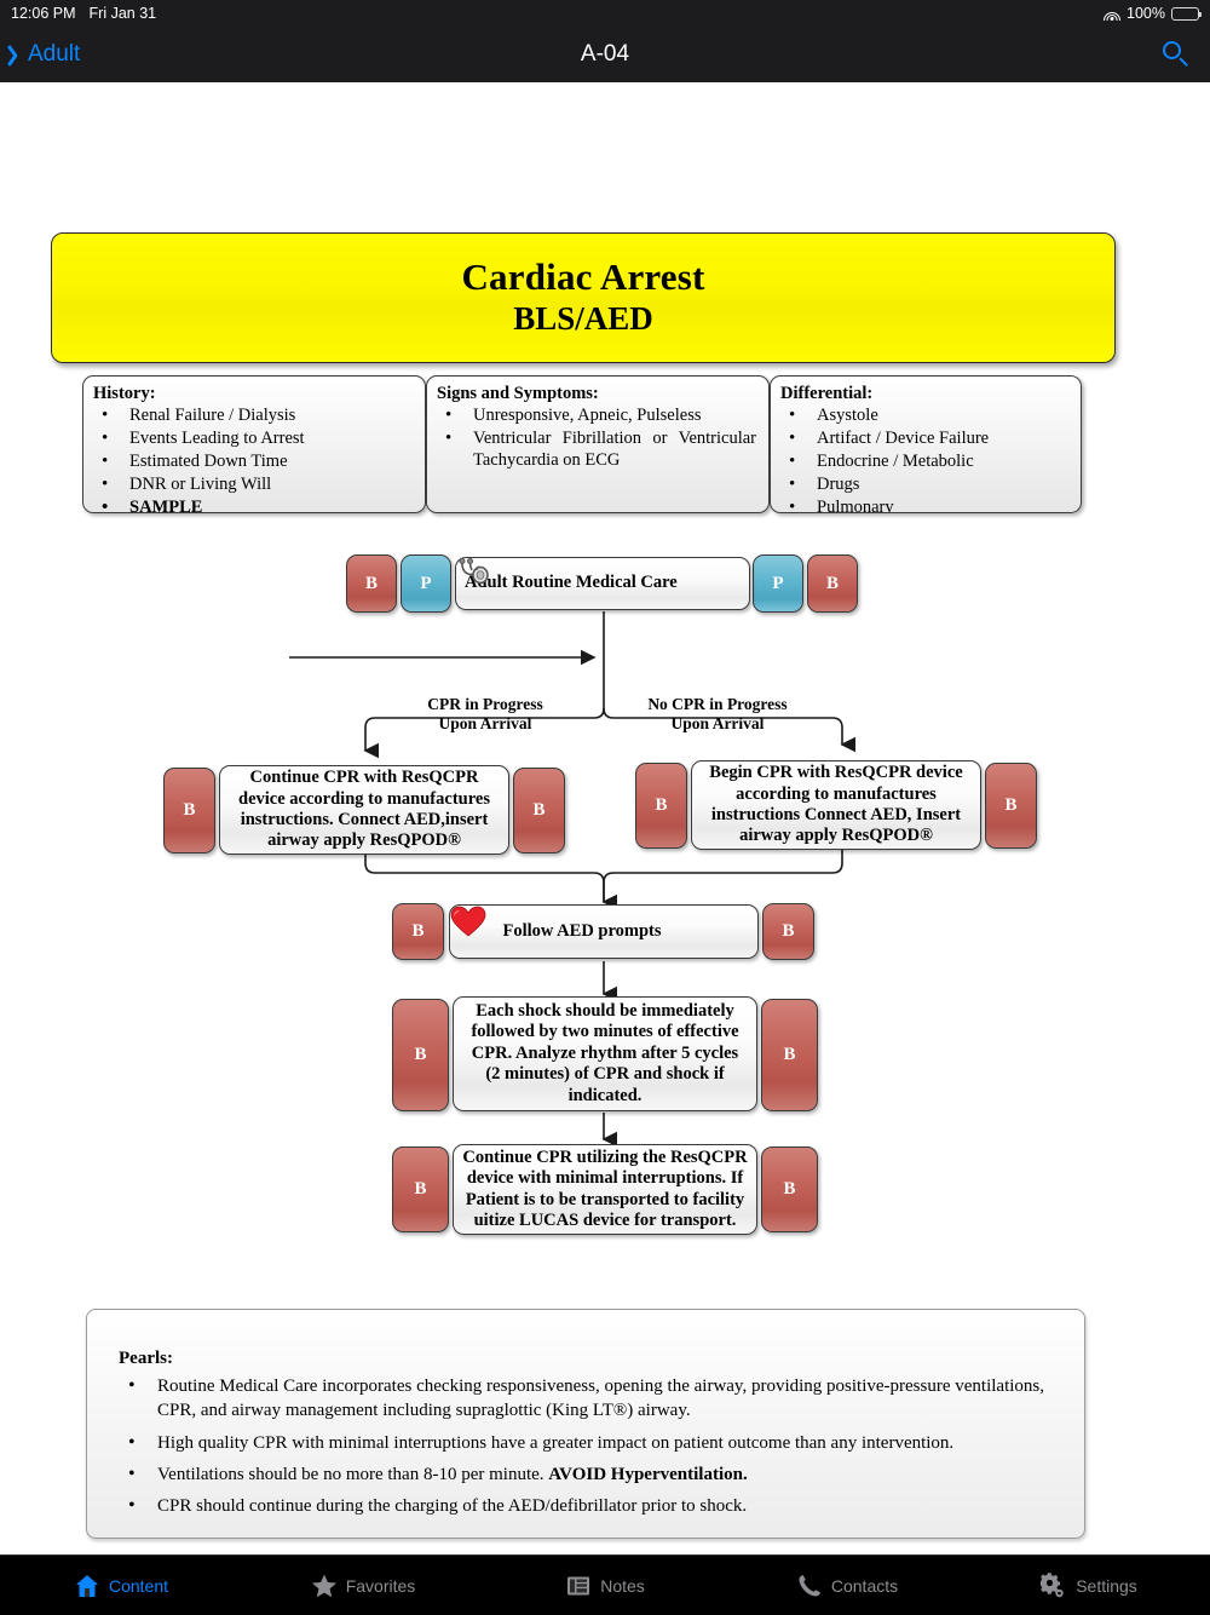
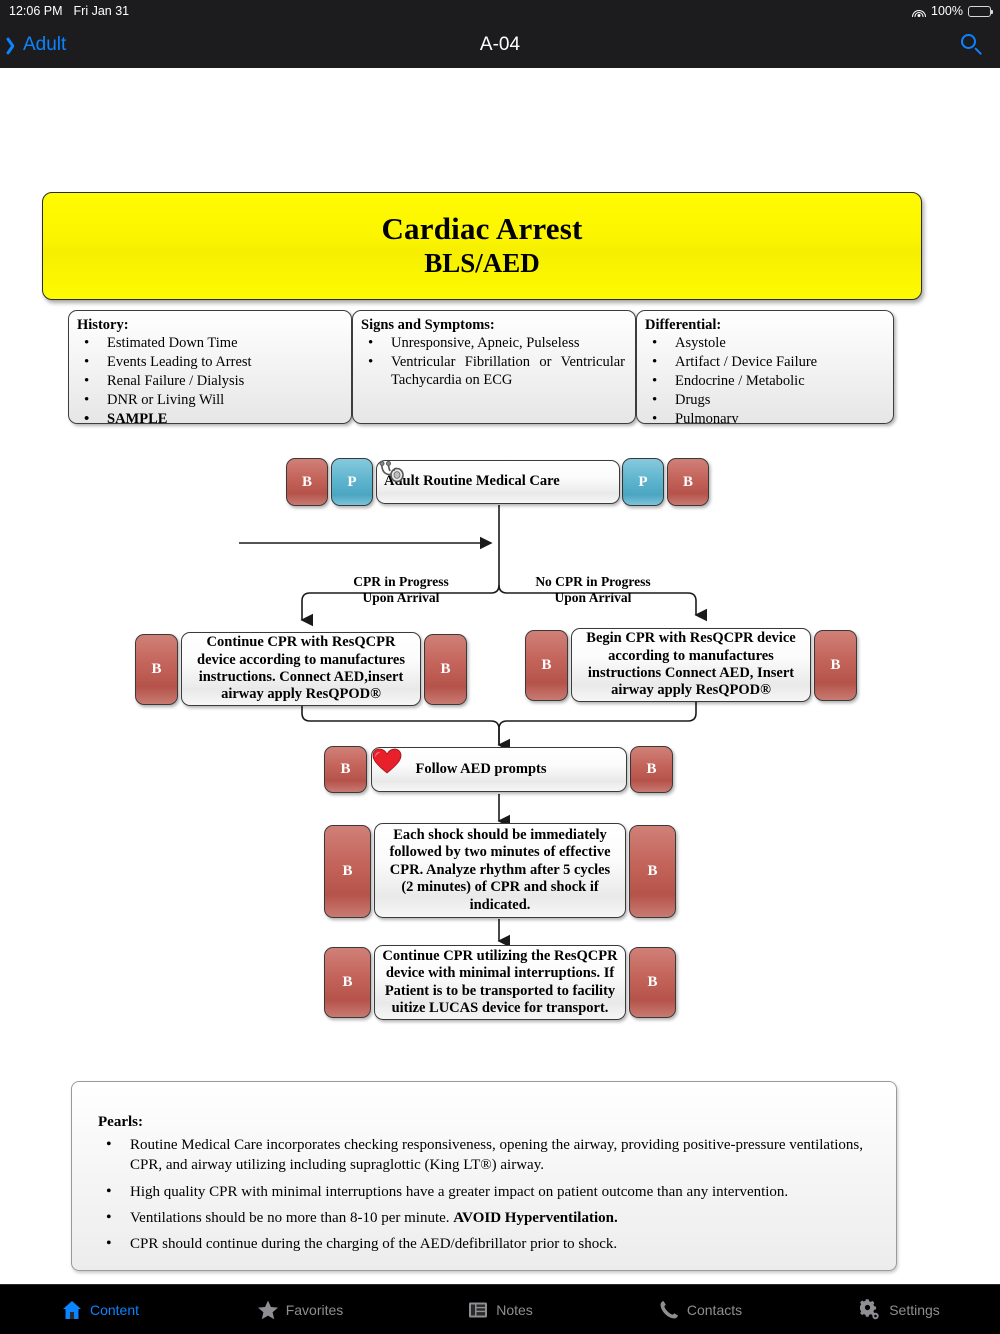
  12:06 PM
  Fri Jan 31
  100%
  Adult
  A-04
  Cardiac Arrest
  BLS/AED
  History:
- Renal Failure / Dialysis
+ Estimated Down Time
  Events Leading to Arrest
- Estimated Down Time
+ Renal Failure / Dialysis
  DNR or Living Will
  SAMPLE
  Signs and Symptoms:
  Unresponsive, Apneic, Pulseless
  Ventricular Fibrillation or Ventricular Tachycardia on ECG
  Differential:
  Asystole
  Artifact / Device Failure
  Endocrine / Metabolic
  Drugs
  Pulmonary
  B
  P
  Ault Routine Medical Care
  P
  B
  CPR in Progress
  Upon Arrival
  No CPR in Progress
  Upon Arrival
  B
  Continue CPR with ResQCPR device according to manufactures instructions. Connect AED,insert airway apply ResQPOD®
  B
  B
  Begin CPR with ResQCPR device according to manufactures instructions Connect AED, Insert airway apply ResQPOD®
  B
  B
  Follow AED prompts
  B
  B
  Each shock should be immediately followed by two minutes of effective CPR. Analyze rhythm after 5 cycles (2 minutes) of CPR and shock if indicated.
  B
  B
  Continue CPR utilizing the ResQCPR device with minimal interruptions. If Patient is to be transported to facility uitize LUCAS device for transport.
  B
  Pearls:
- Routine Medical Care incorporates checking responsiveness, opening the airway, providing positive-pressure ventilations, CPR, and airway management including supraglottic (King LT®) airway.
+ Routine Medical Care incorporates checking responsiveness, opening the airway, providing positive-pressure ventilations, CPR, and airway utilizing including supraglottic (King LT®) airway.
  High quality CPR with minimal interruptions have a greater impact on patient outcome than any intervention.
  Ventilations should be no more than 8-10 per minute. AVOID Hyperventilation.
  CPR should continue during the charging of the AED/defibrillator prior to shock.
  Content
  Favorites
  Notes
  Contacts
  Settings
